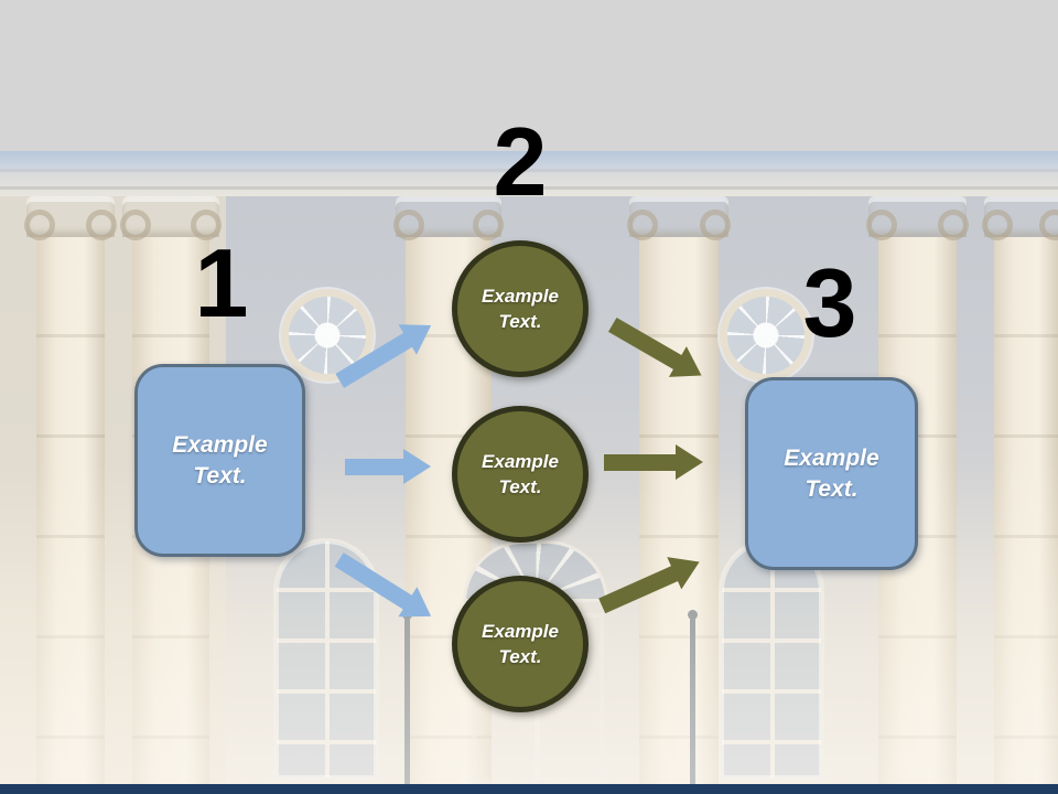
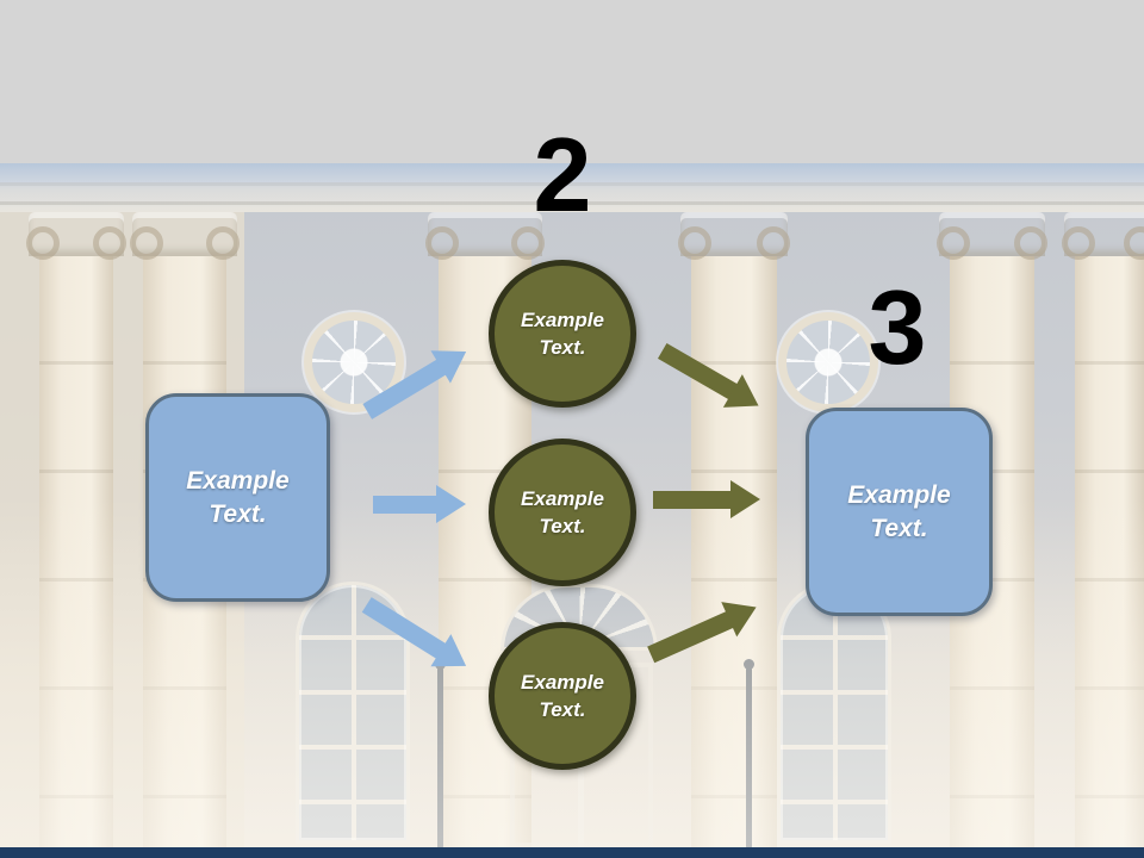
- 1
  2
  3
  Example Text.
  Example Text.
  Example Text.
  Example Text.
  Example Text.
